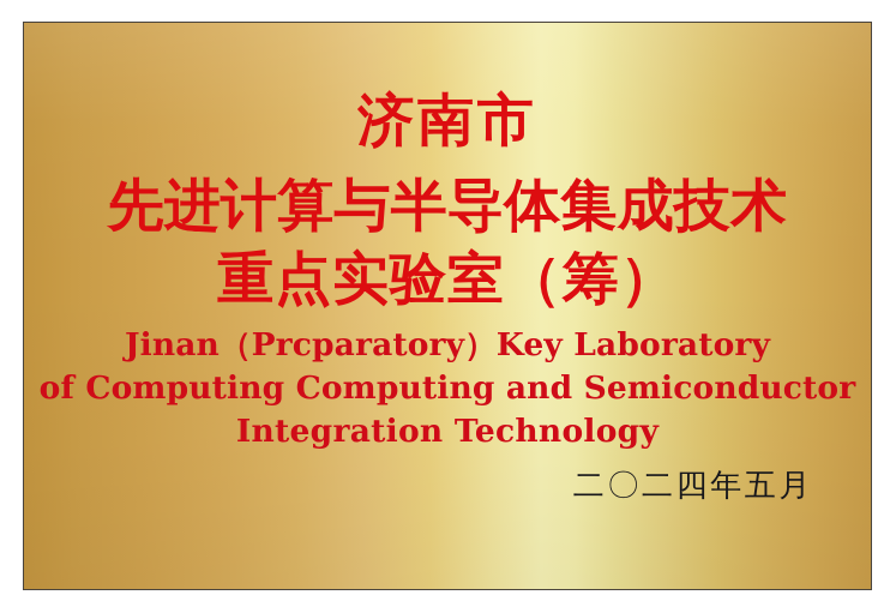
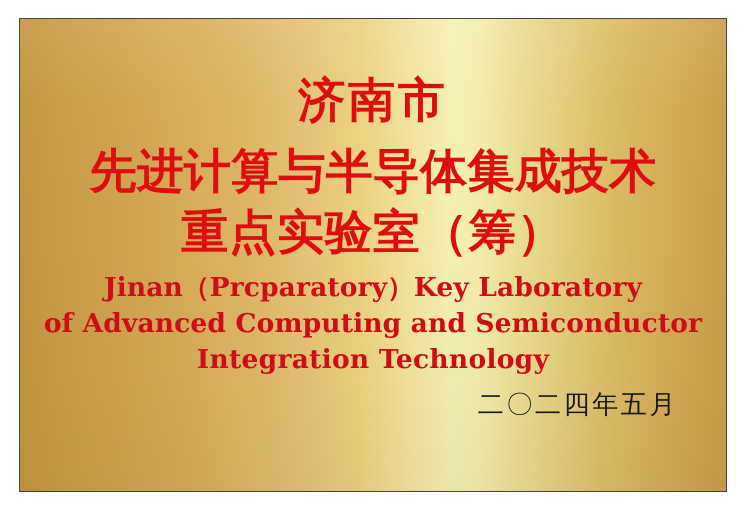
  济南市
  先进计算与半导体集成技术
  重点实验室（筹）
  Jinan（Prcparatory）Key Laboratory
- of Computing Computing and Semiconductor
+ of Advanced Computing and Semiconductor
  Integration Technology
  二〇二四年五月
